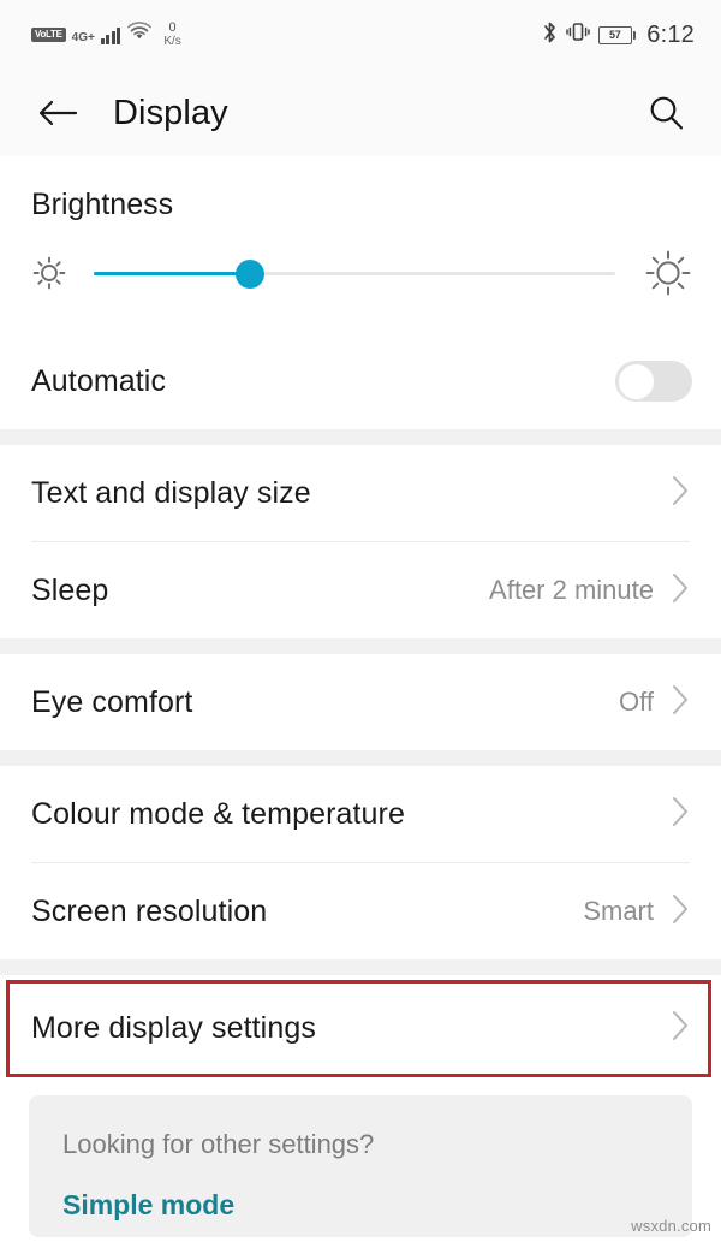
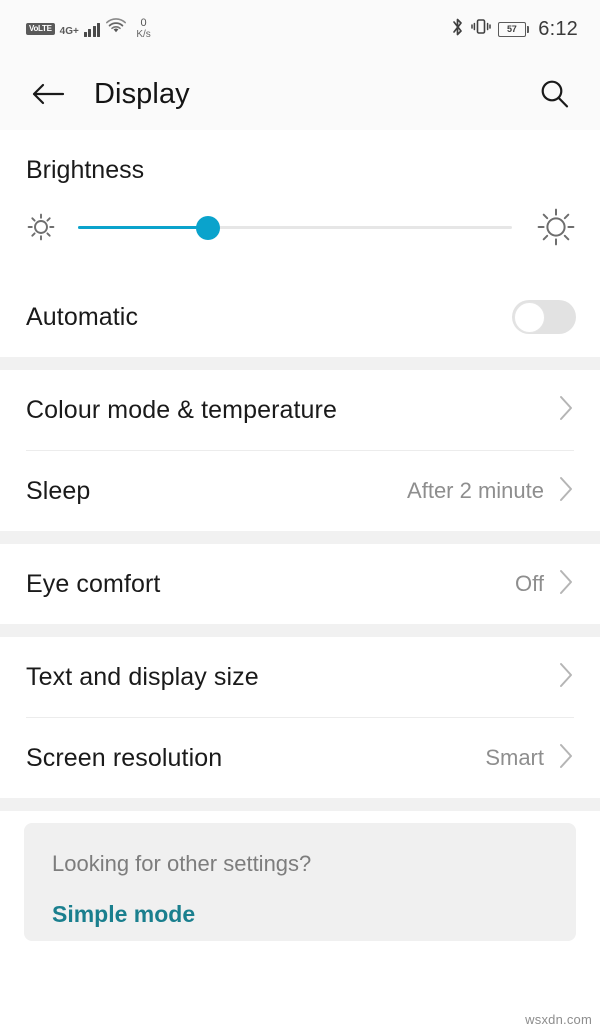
  VoLTE
  4G+
  0
  K/s
  57
  6:12
  Display
  Brightness
  Automatic
- Text and display size
+ Colour mode & temperature
  Sleep
  After 2 minute
  Eye comfort
  Off
- Colour mode & temperature
+ Text and display size
  Screen resolution
  Smart
- More display settings
  Looking for other settings?
  Simple mode
  wsxdn.com
